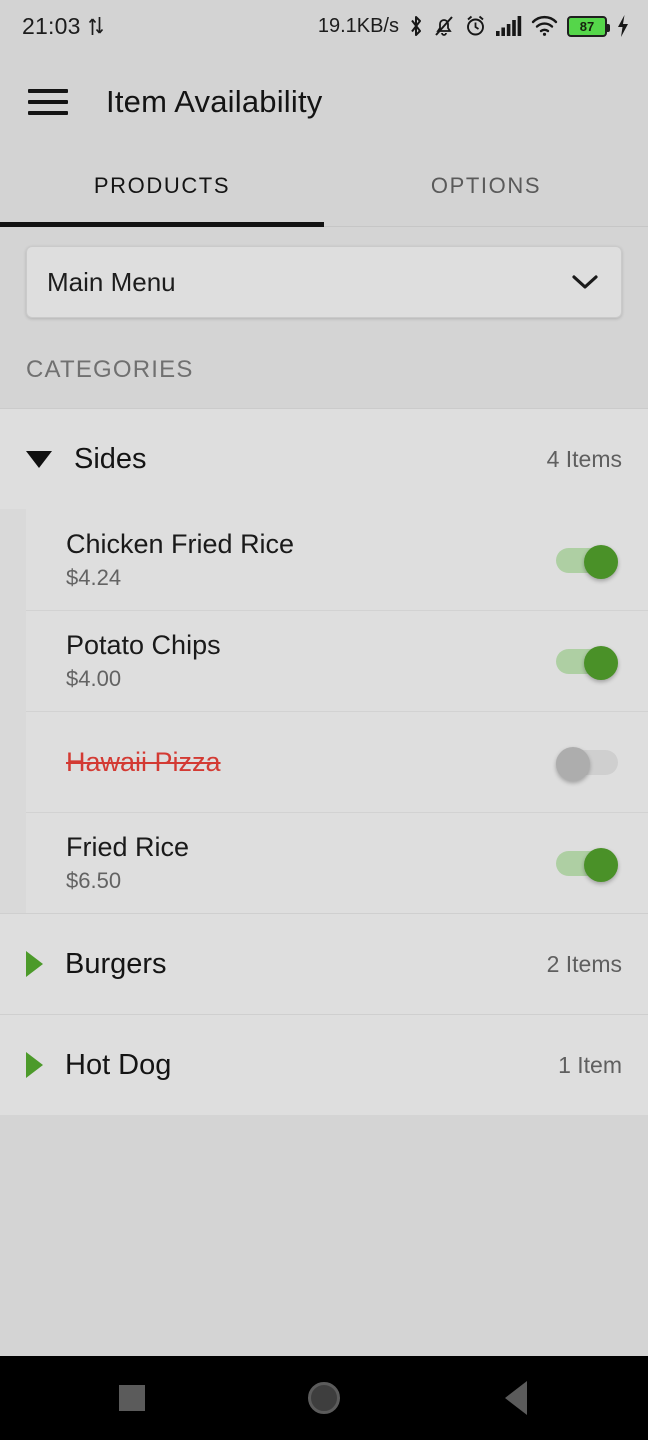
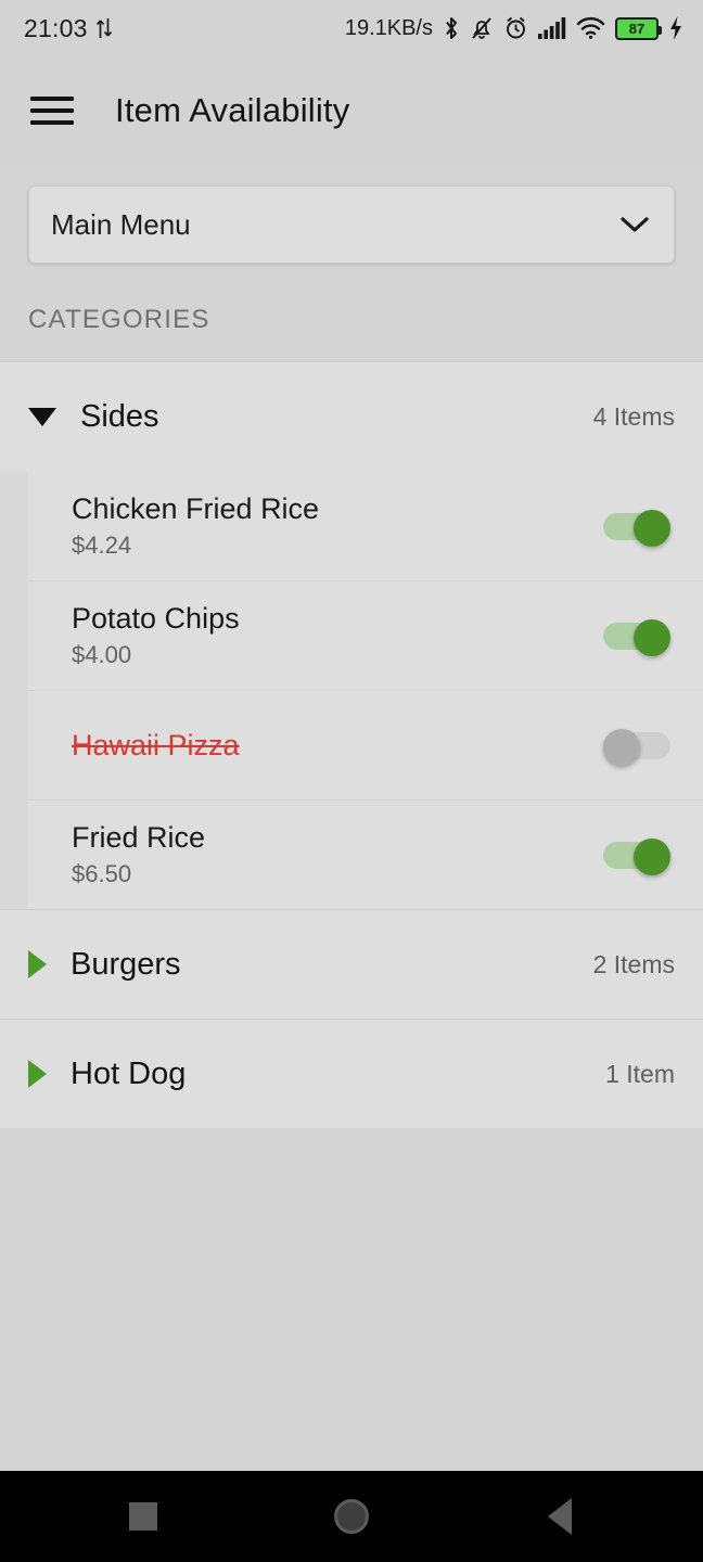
  21:03
  19.1KB/s
  87
  Item Availability
- PRODUCTS
- OPTIONS
  Main Menu
  CATEGORIES
  Sides
  4 Items
  Chicken Fried Rice
  $4.24
  Potato Chips
  $4.00
  Hawaii Pizza
  Fried Rice
  $6.50
  Burgers
  2 Items
  Hot Dog
  1 Item
